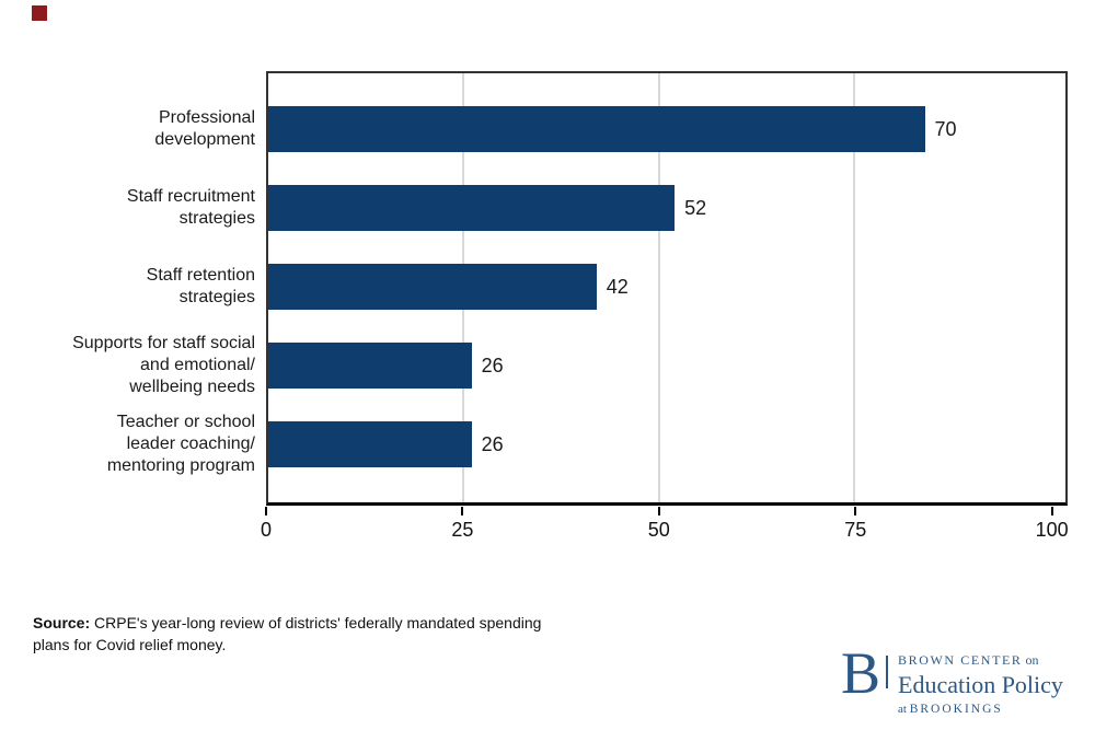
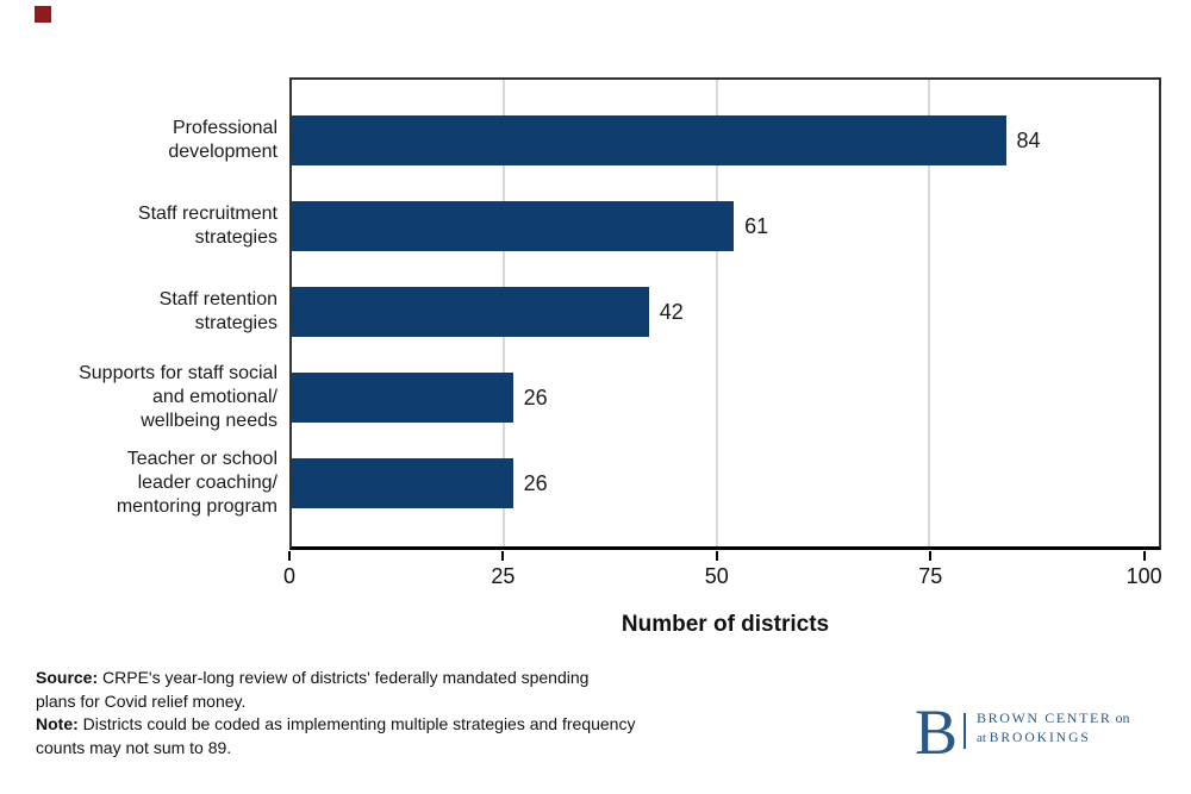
- 70
+ 84
- 52
+ 61
  42
  26
  26
  Professional
  development
  Staff recruitment
  strategies
  Staff retention
  strategies
  Supports for staff social
  and emotional/
  wellbeing needs
  Teacher or school
  leader coaching/
  mentoring program
  0
  25
  50
  75
  100
+ Number of districts
  Source: CRPE's year-long review of districts' federally mandated spending
  plans for Covid relief money.
+ Note: Districts could be coded as implementing multiple strategies and frequency
+ counts may not sum to 89.
  B
  BROWN CENTER on
- Education Policy
  at BROOKINGS
